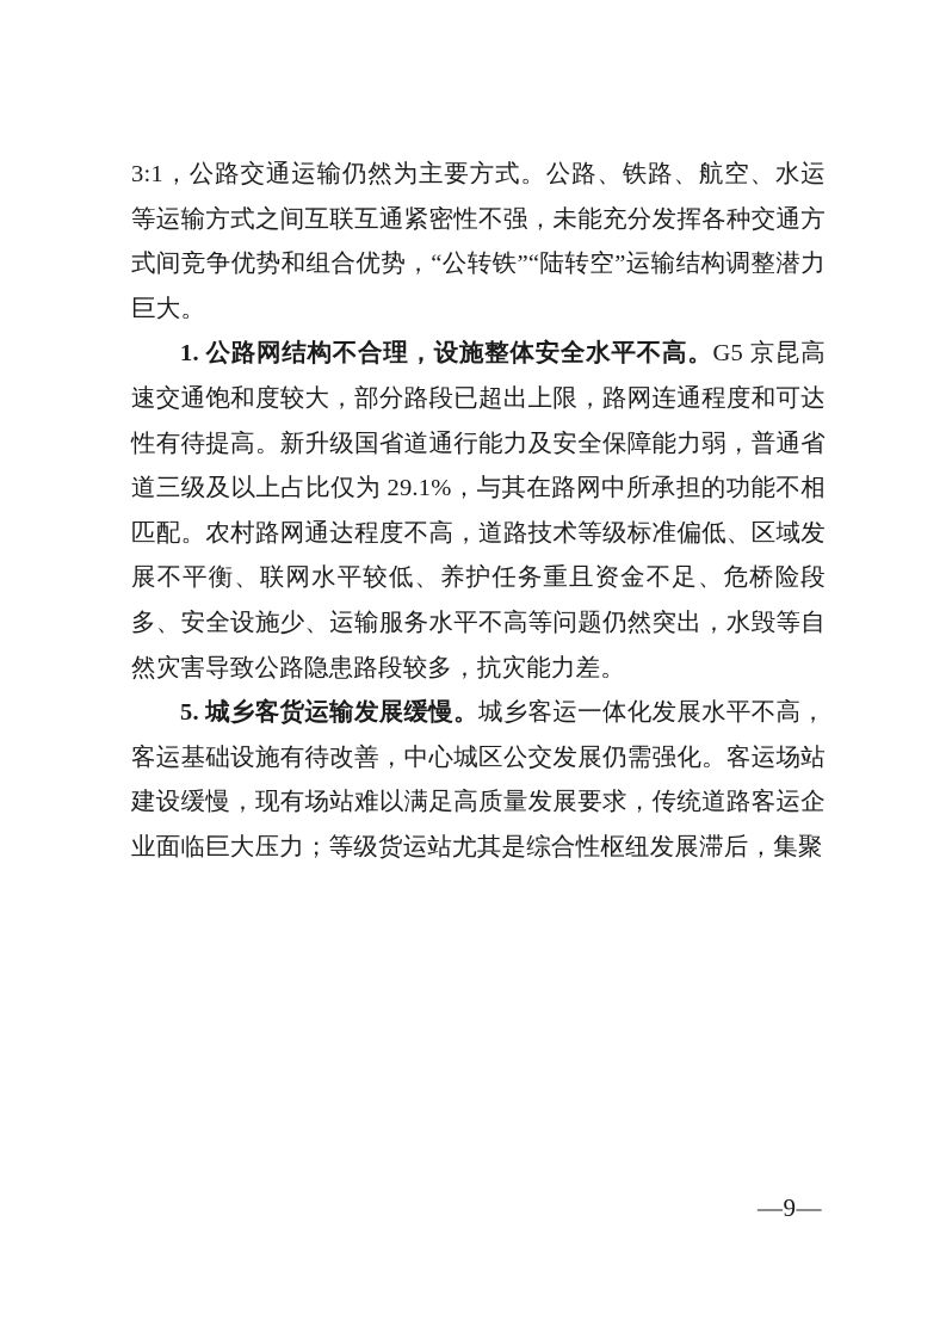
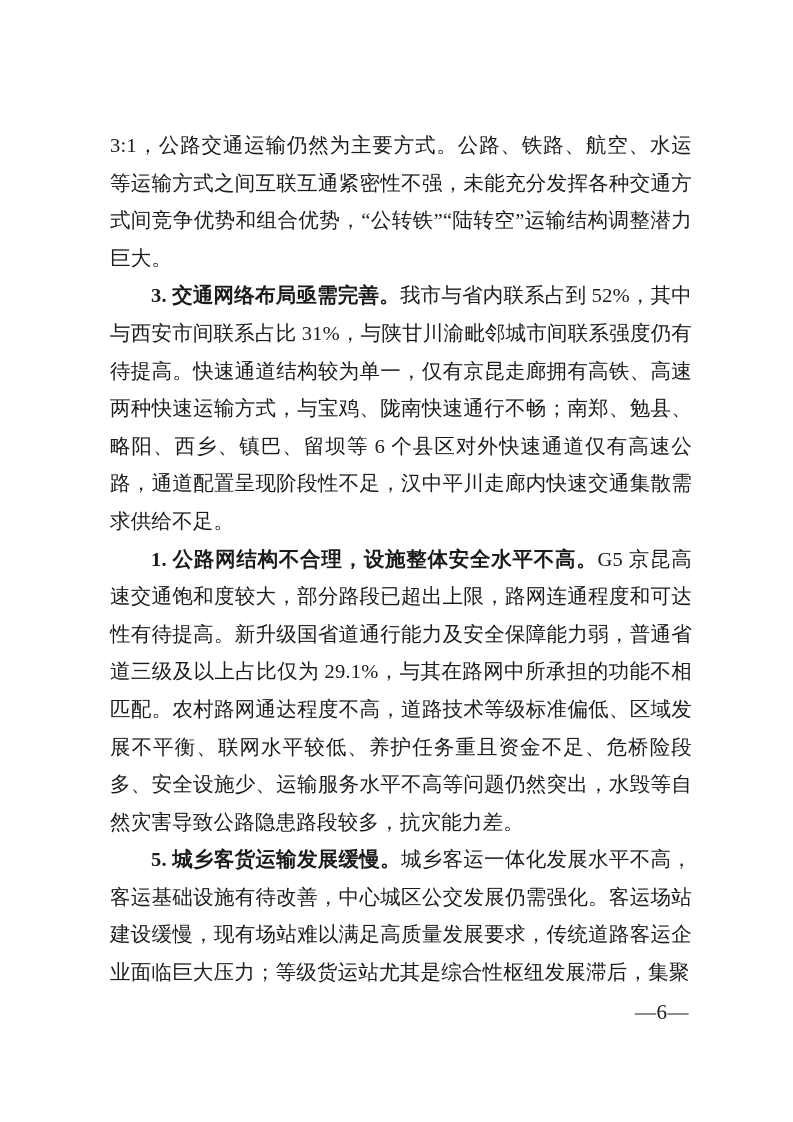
  3:1，公路交通运输仍然为主要方式。公路、铁路、航空、水运等运输方式之间互联互通紧密性不强，未能充分发挥各种交通方式间竞争优势和组合优势，“公转铁”“陆转空”运输结构调整潜力巨大。
+ 3. 交通网络布局亟需完善。我市与省内联系占到 52%，其中与西安市间联系占比 31%，与陕甘川渝毗邻城市间联系强度仍有待提高。快速通道结构较为单一，仅有京昆走廊拥有高铁、高速两种快速运输方式，与宝鸡、陇南快速通行不畅；南郑、勉县、略阳、西乡、镇巴、留坝等 6 个县区对外快速通道仅有高速公路，通道配置呈现阶段性不足，汉中平川走廊内快速交通集散需求供给不足。
  1. 公路网结构不合理，设施整体安全水平不高。G5 京昆高速交通饱和度较大，部分路段已超出上限，路网连通程度和可达性有待提高。新升级国省道通行能力及安全保障能力弱，普通省道三级及以上占比仅为 29.1%，与其在路网中所承担的功能不相匹配。农村路网通达程度不高，道路技术等级标准偏低、区域发展不平衡、联网水平较低、养护任务重且资金不足、危桥险段多、安全设施少、运输服务水平不高等问题仍然突出，水毁等自然灾害导致公路隐患路段较多，抗灾能力差。
  5. 城乡客货运输发展缓慢。城乡客运一体化发展水平不高，客运基础设施有待改善，中心城区公交发展仍需强化。客运场站建设缓慢，现有场站难以满足高质量发展要求，传统道路客运企业面临巨大压力；等级货运站尤其是综合性枢纽发展滞后，集聚
- —9—
+ —6—
